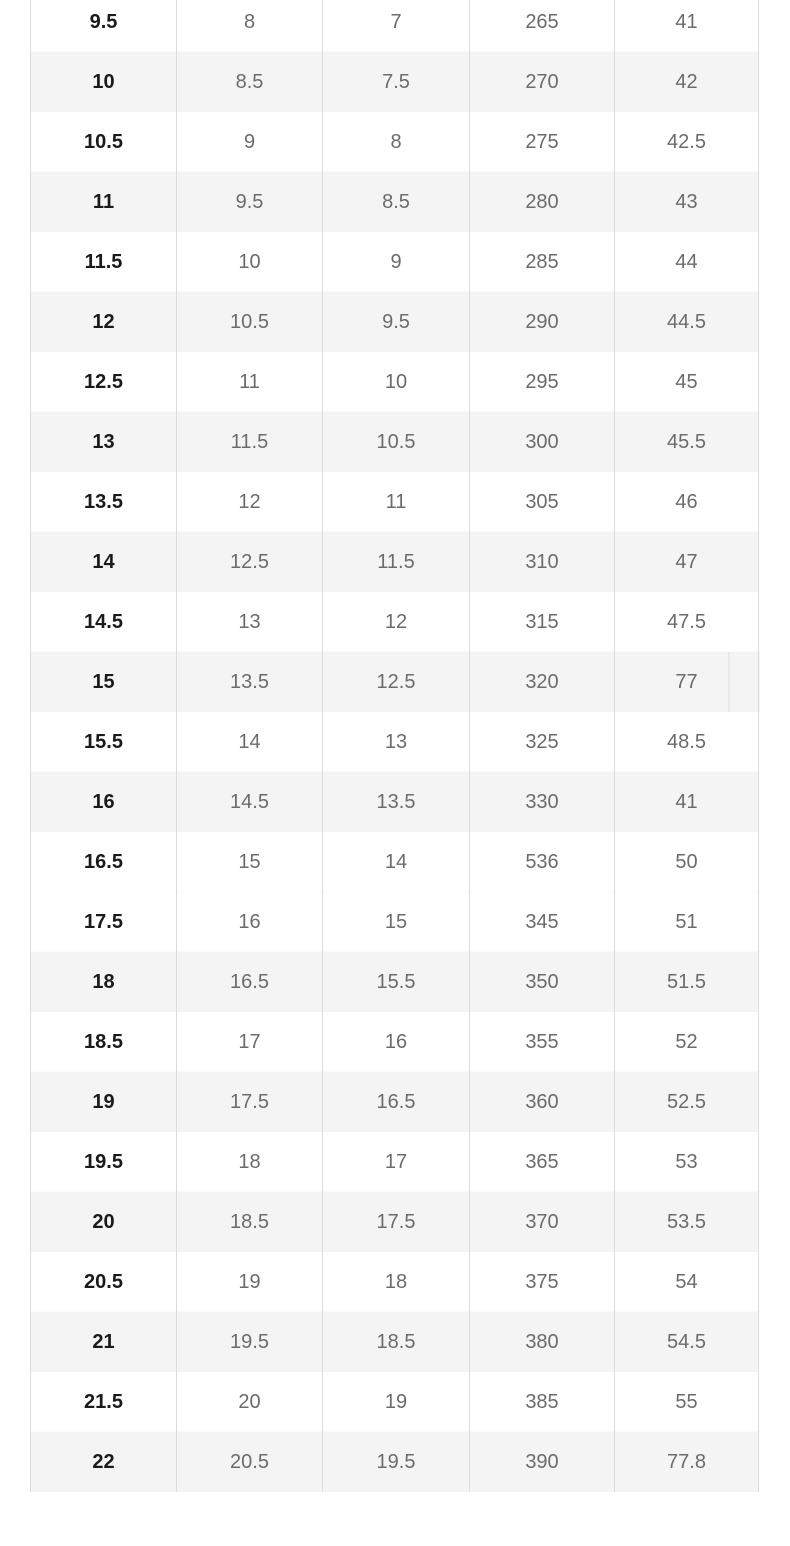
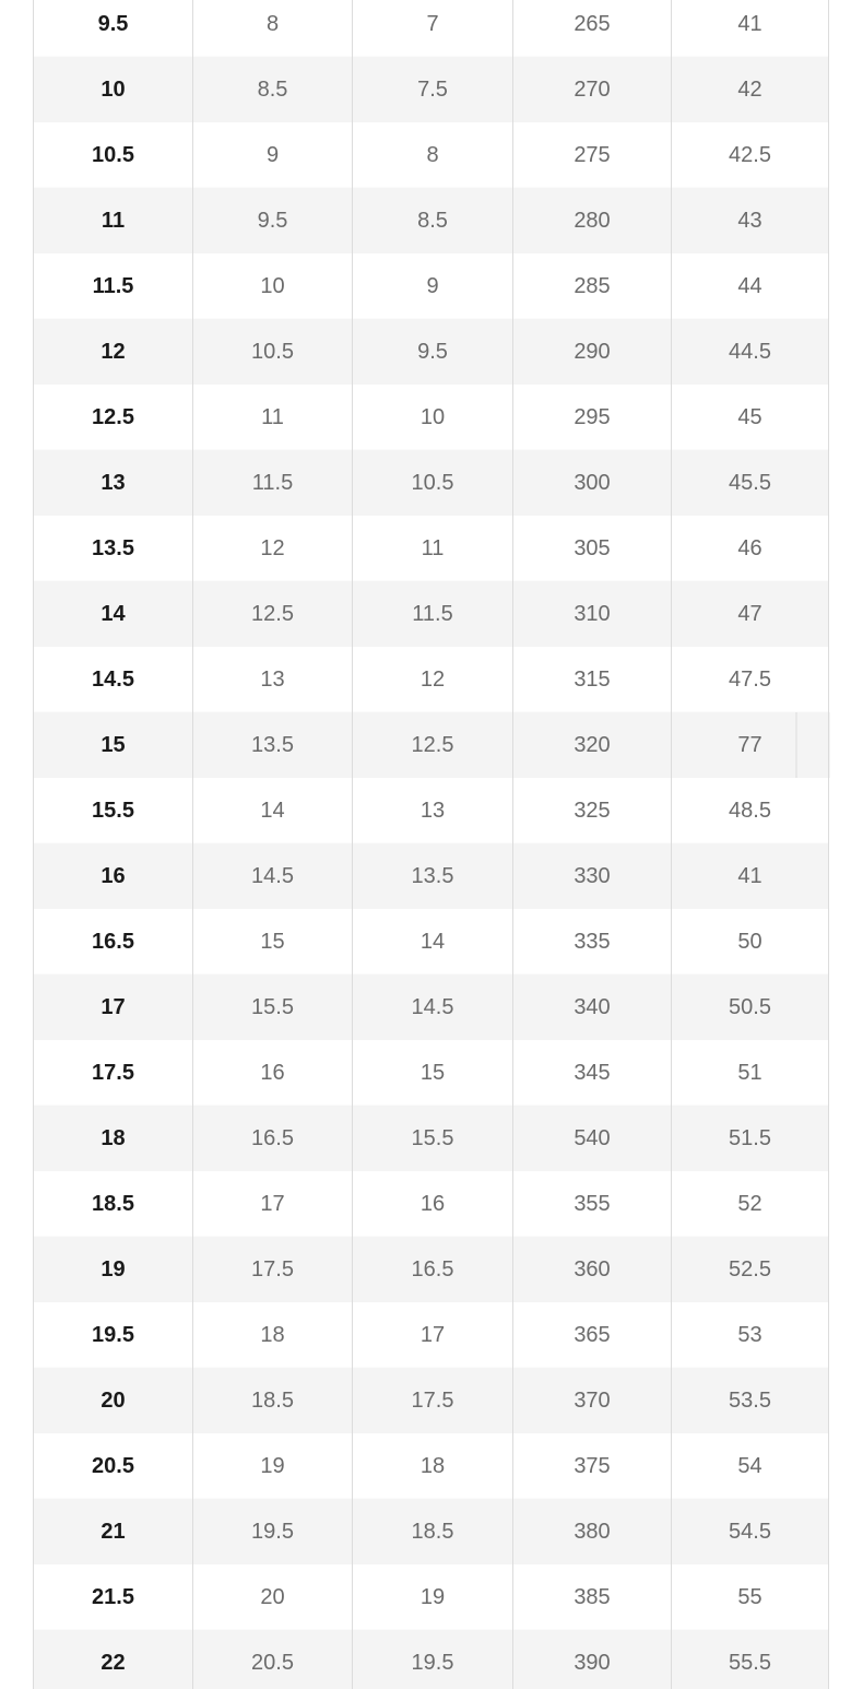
  9.5	8	7	265	41
  10	8.5	7.5	270	42
  10.5	9	8	275	42.5
  11	9.5	8.5	280	43
  11.5	10	9	285	44
  12	10.5	9.5	290	44.5
  12.5	11	10	295	45
  13	11.5	10.5	300	45.5
  13.5	12	11	305	46
  14	12.5	11.5	310	47
  14.5	13	12	315	47.5
  15	13.5	12.5	320	77
  15.5	14	13	325	48.5
  16	14.5	13.5	330	41
- 16.5	15	14	536	50
+ 16.5	15	14	335	50
+ 17	15.5	14.5	340	50.5
  17.5	16	15	345	51
- 18	16.5	15.5	350	51.5
+ 18	16.5	15.5	540	51.5
  18.5	17	16	355	52
  19	17.5	16.5	360	52.5
  19.5	18	17	365	53
  20	18.5	17.5	370	53.5
  20.5	19	18	375	54
  21	19.5	18.5	380	54.5
  21.5	20	19	385	55
- 22	20.5	19.5	390	77.8
+ 22	20.5	19.5	390	55.5
